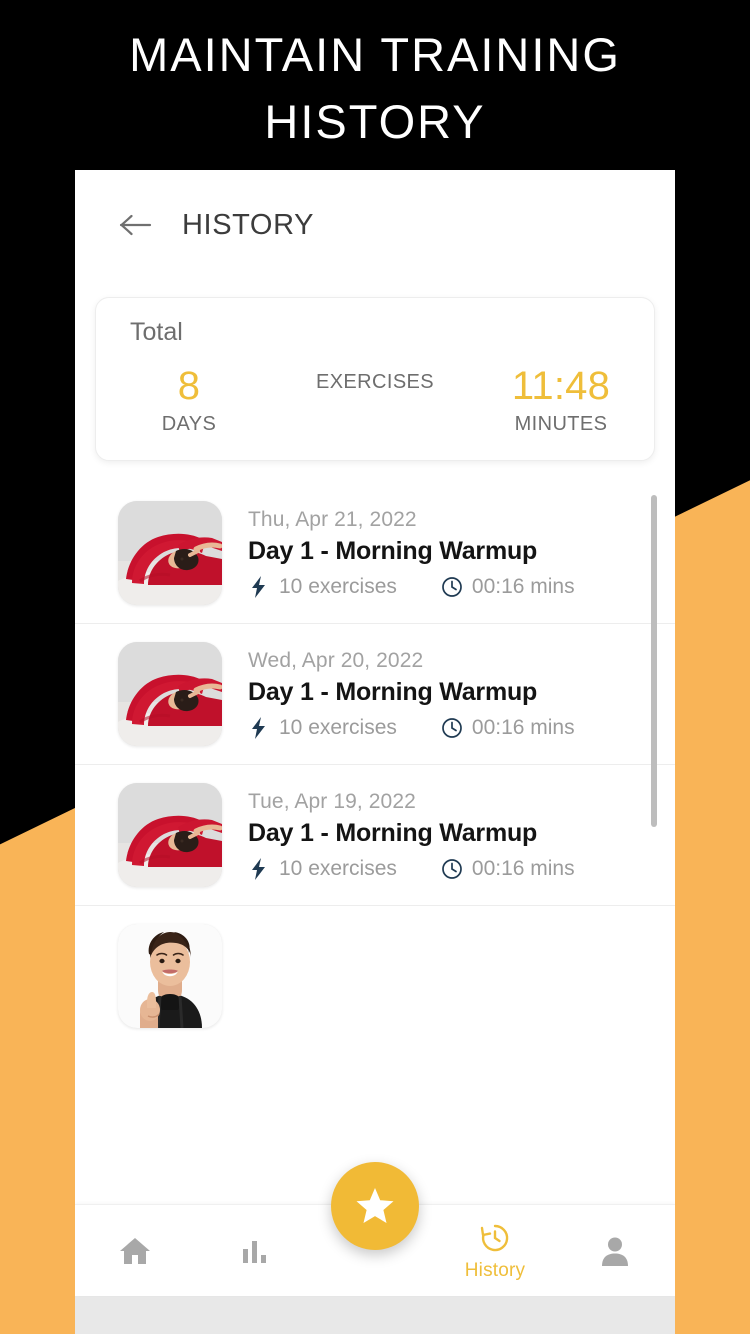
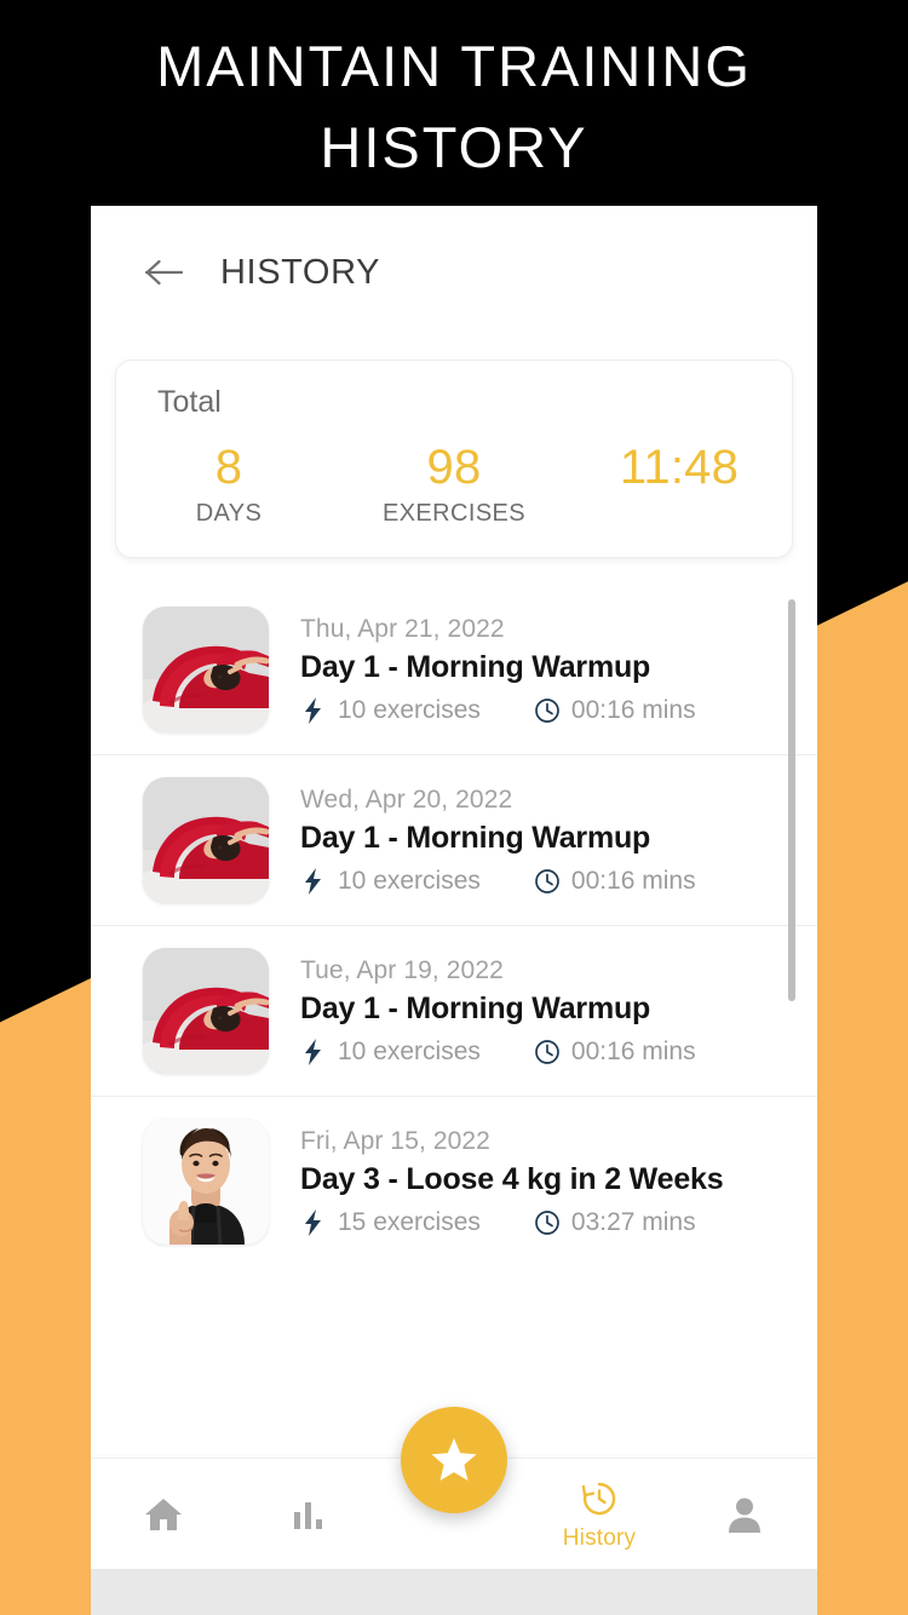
  MAINTAIN TRAINING
  HISTORY
  HISTORY
  Total
  8
  DAYS
+ 98
  EXERCISES
  11:48
- MINUTES
  Thu, Apr 21, 2022
  Day 1 - Morning Warmup
  10 exercises
  00:16 mins
  Wed, Apr 20, 2022
  Day 1 - Morning Warmup
  10 exercises
  00:16 mins
  Tue, Apr 19, 2022
  Day 1 - Morning Warmup
  10 exercises
  00:16 mins
+ Fri, Apr 15, 2022
+ Day 3 - Loose 4 kg in 2 Weeks
+ 15 exercises
+ 03:27 mins
  History
